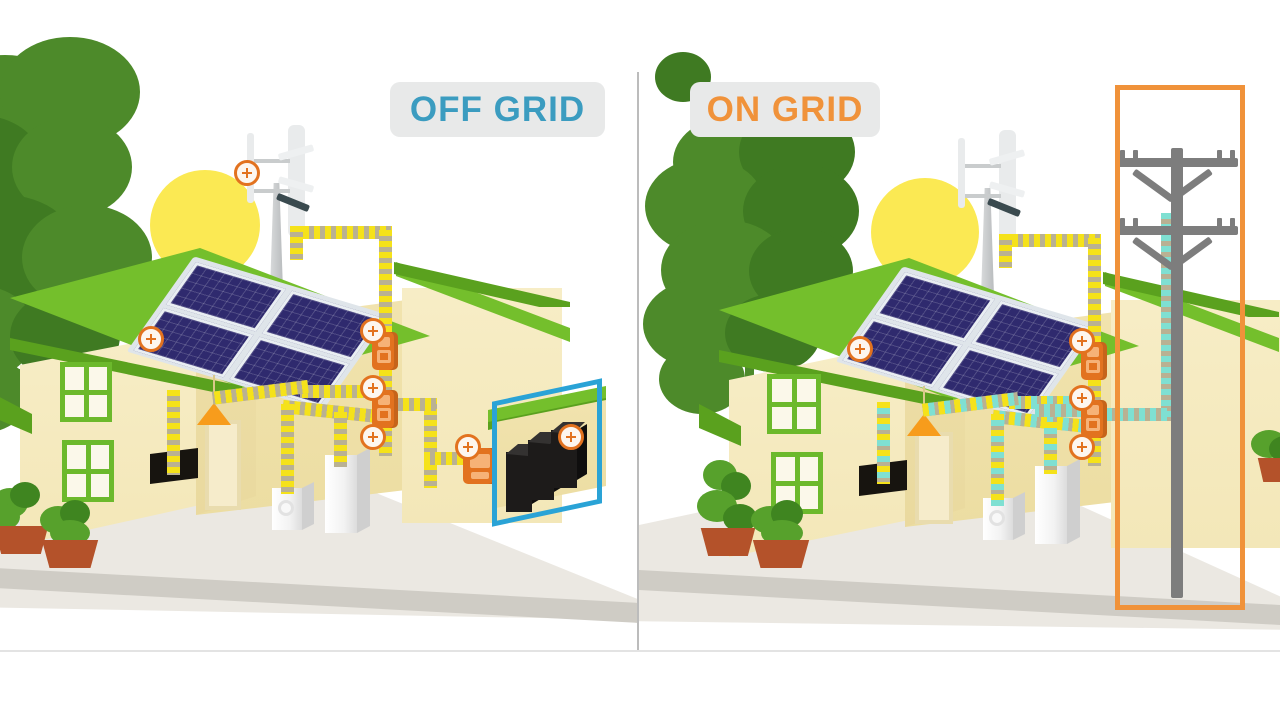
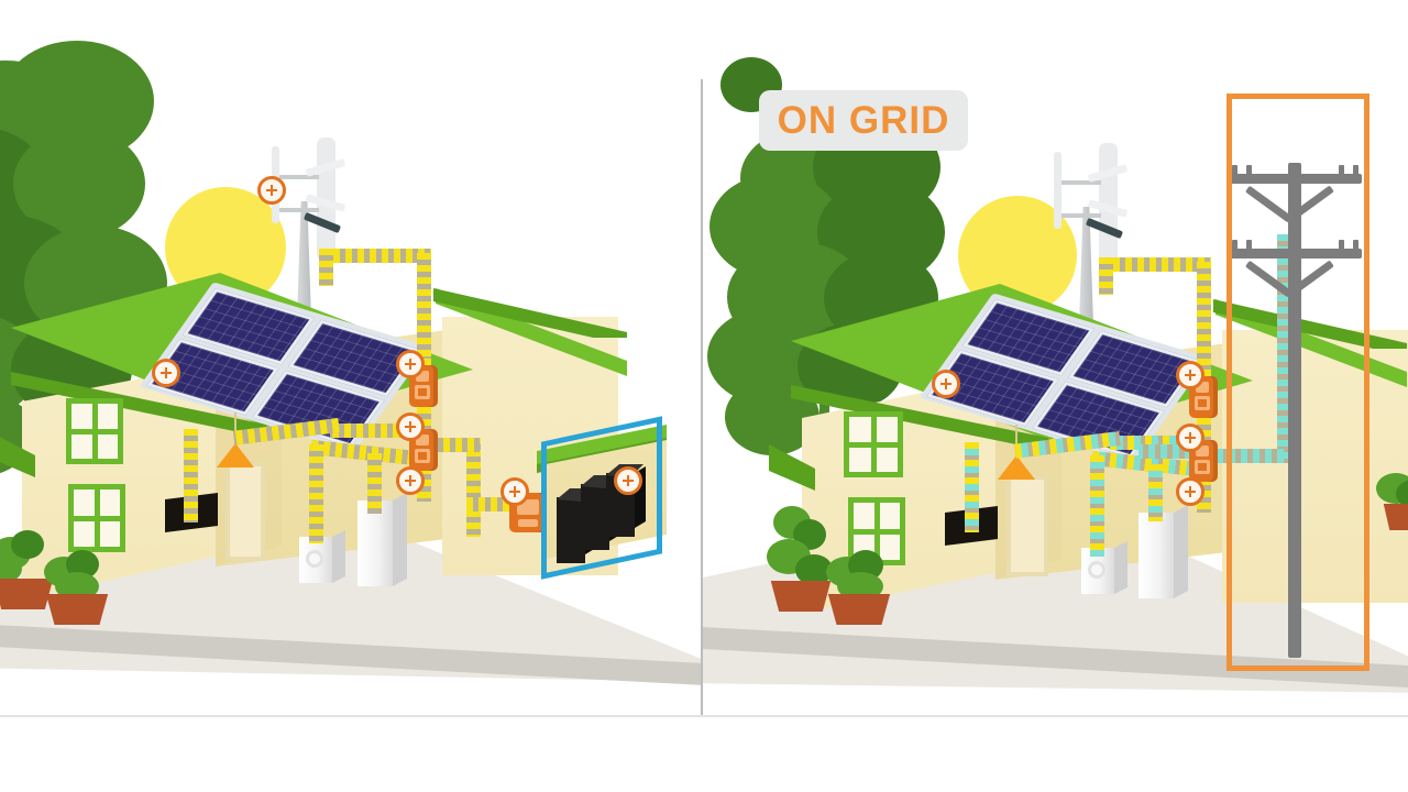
- OFF GRID
  ON GRID
